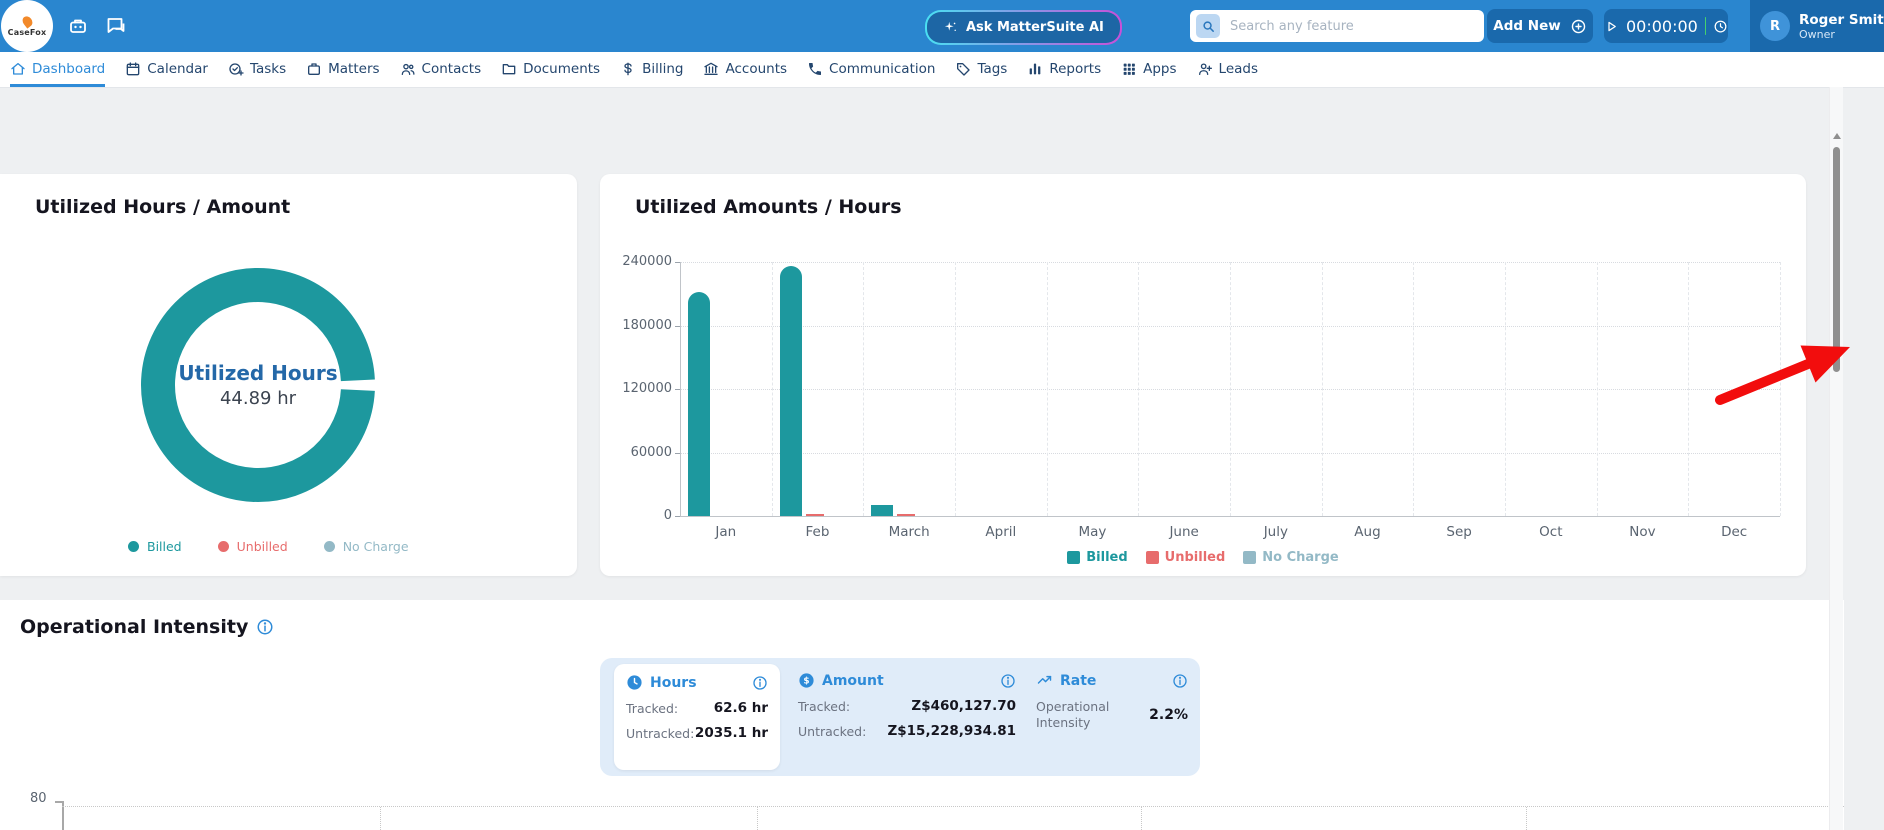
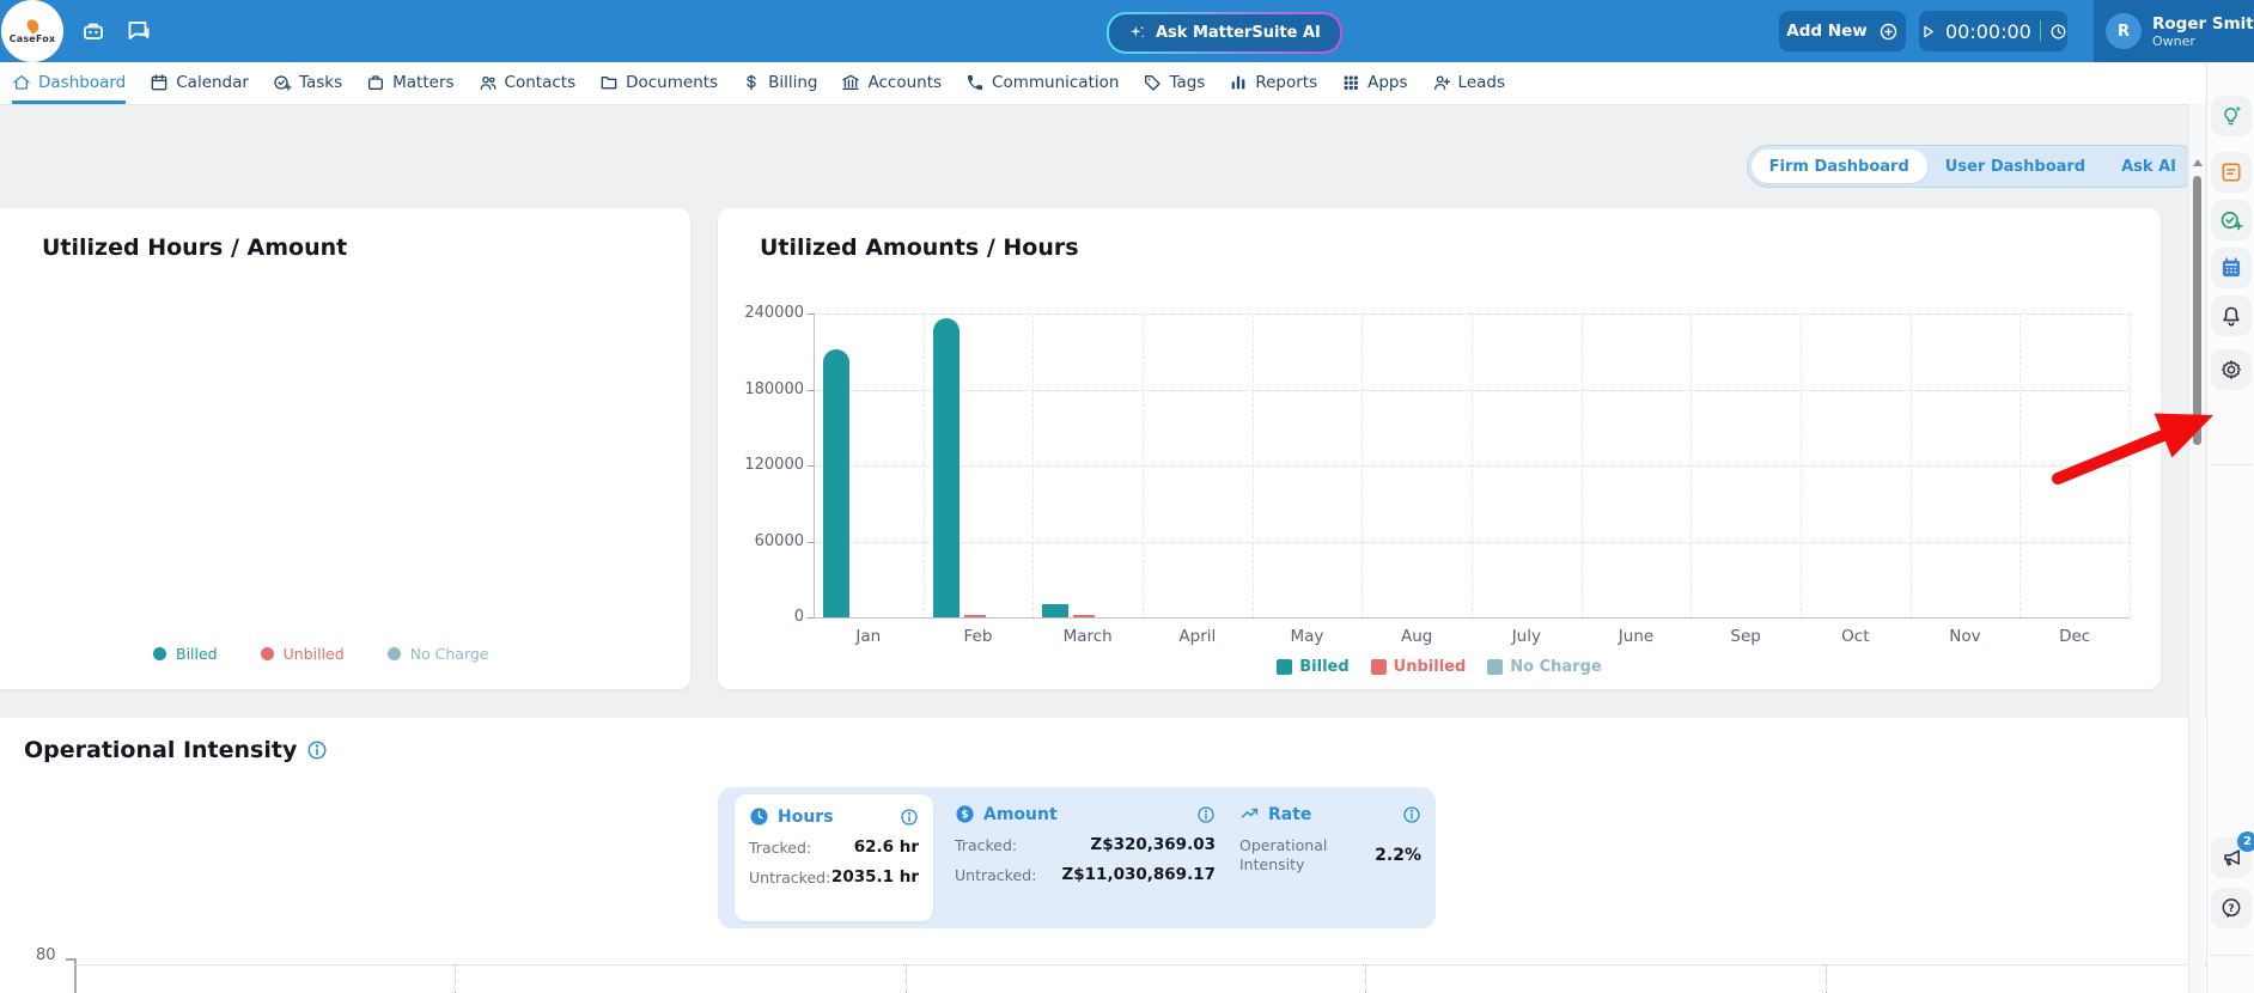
  CaseFox
  Ask MatterSuite AI
- Search any feature
  Add New
  00:00:00
  R
  Roger Smit
  Owner
  Dashboard
  Calendar
  Tasks
  Matters
  Contacts
  Documents
  Billing
  Accounts
  Communication
  Tags
  Reports
  Apps
  Leads
+ Firm Dashboard
+ User Dashboard
+ Ask AI
  Utilized Hours / Amount
- Utilized Hours
- 44.89 hr
  Billed
  Unbilled
  No Charge
  Utilized Amounts / Hours
  0
  60000
  120000
  180000
  240000
  Jan
  Feb
  March
  April
  May
- June
+ Aug
  July
- Aug
+ June
  Sep
  Oct
  Nov
  Dec
  Billed
  Unbilled
  No Charge
  Operational Intensity
  Hours
  Tracked:
  62.6 hr
  Untracked:
  2035.1 hr
  $
  Amount
  Tracked:
- Z$460,127.70
+ Z$320,369.03
  Untracked:
- Z$15,228,934.81
+ Z$11,030,869.17
  Rate
  Operational Intensity
  2.2%
  80
+ 2
+ ?
